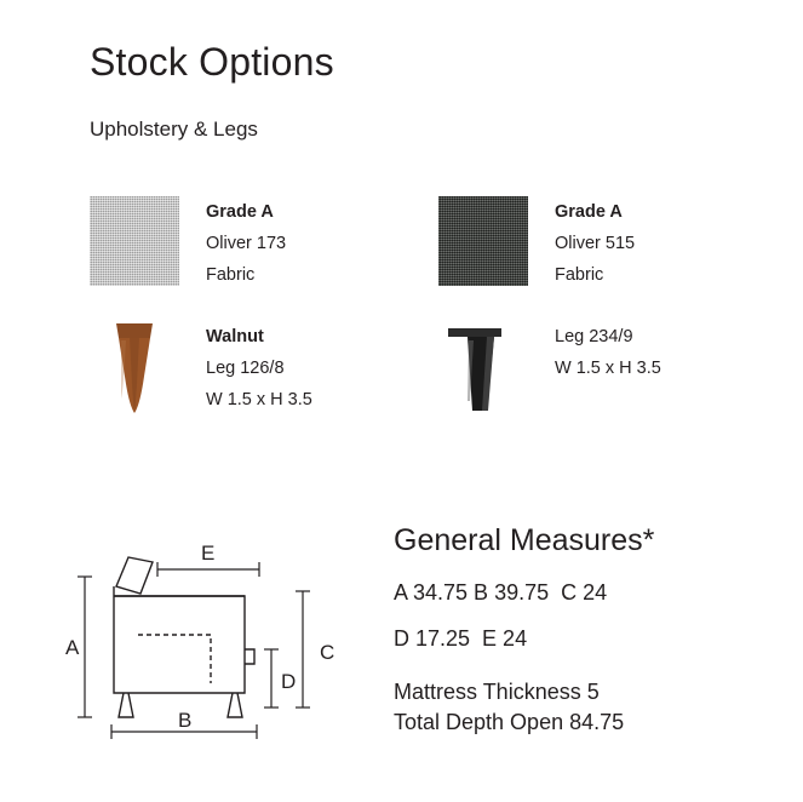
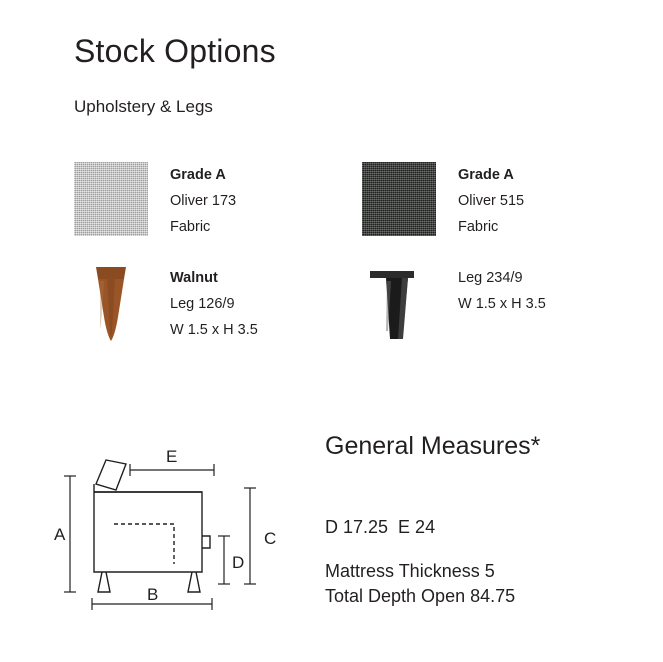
  Stock Options
  Upholstery & Legs
  Grade A
  Oliver 173
  Fabric
  Grade A
  Oliver 515
  Fabric
  Walnut
- Leg 126/8
+ Leg 126/9
  W 1.5 x H 3.5
  Leg 234/9
  W 1.5 x H 3.5
  A
  B
  C
  D
  E
  General Measures*
- A 34.75 B 39.75 C 24
  D 17.25 E 24
  Mattress Thickness 5
  Total Depth Open 84.75
